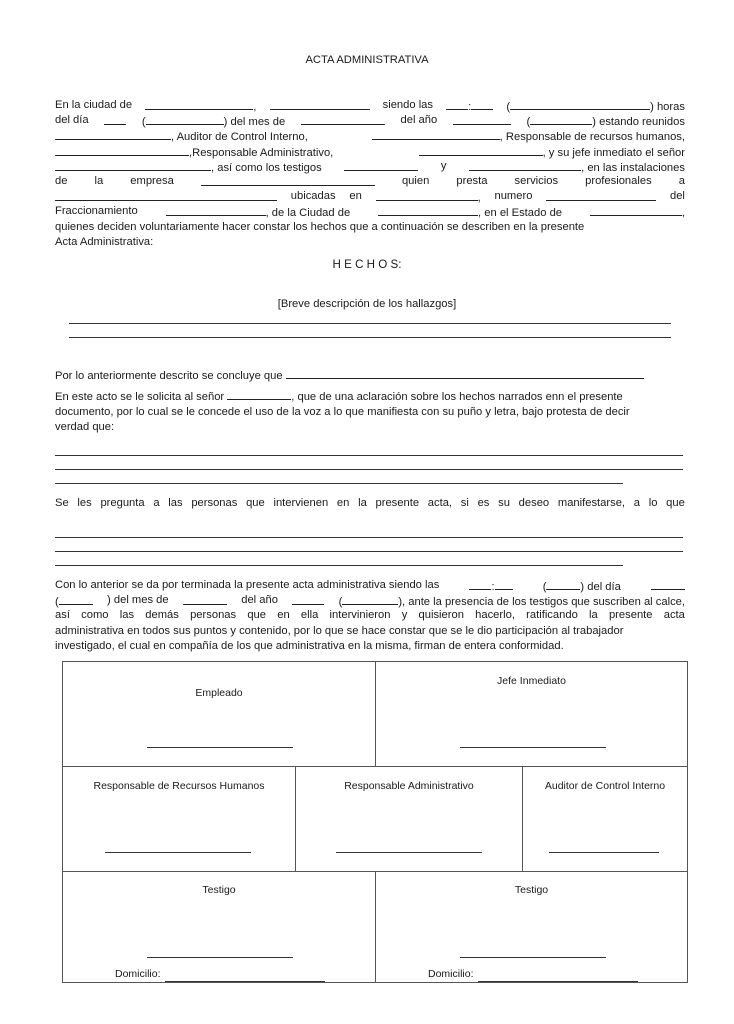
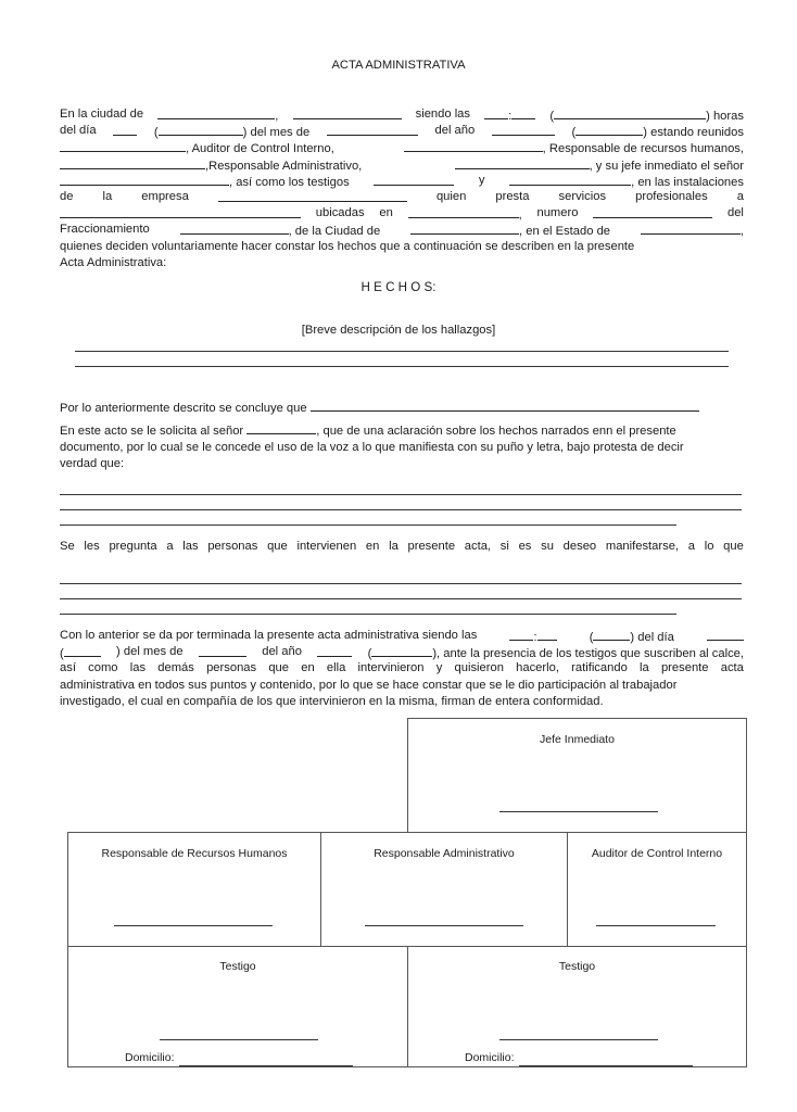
  ACTA ADMINISTRATIVA
  En la ciudad de
  ,
  siendo las
  :
  ( ) horas
  del día
  ( ) del mes de
  del año
  ( ) estando reunidos
  , Auditor de Control Interno,
  , Responsable de recursos humanos,
  ,Responsable Administrativo,
  , y su jefe inmediato el señor
  , así como los testigos
  y
  , en las instalaciones
  de
  la
  empresa
  quien
  presta
  servicios
  profesionales
  a
  ubicadas
  en
  ,
  numero
  del
  Fraccionamiento
  , de la Ciudad de
  , en el Estado de
  ,
  quienes deciden voluntariamente hacer constar los hechos que a continuación se describen en la presente
  Acta Administrativa:
  H E C H O S:
  [Breve descripción de los hallazgos]
  Por lo anteriormente descrito se concluye que
  En este acto se le solicita al señor , que de una aclaración sobre los hechos narrados enn el presente
  documento, por lo cual se le concede el uso de la voz a lo que manifiesta con su puño y letra, bajo protesta de decir
  verdad que:
  Se
  les
  pregunta
  a
  las
  personas
  que
  intervienen
  en
  la
  presente
  acta,
  si
  es
  su
  deseo
  manifestarse,
  a
  lo
  que
  Con lo anterior se da por terminada la presente acta administrativa siendo las
  :
  ( ) del día
  (
  ) del mes de
  del año
  ( ), ante la presencia de los testigos que suscriben al calce,
  así
  como
  las
  demás
  personas
  que
  en
  ella
  intervinieron
  y
  quisieron
  hacerlo,
  ratificando
  la
  presente
  acta
  administrativa en todos sus puntos y contenido, por lo que se hace constar que se le dio participación al trabajador
- investigado, el cual en compañía de los que administrativa en la misma, firman de entera conformidad.
+ investigado, el cual en compañía de los que intervinieron en la misma, firman de entera conformidad.
- Empleado
  Jefe Inmediato
  Responsable de Recursos Humanos
  Responsable Administrativo
  Auditor de Control Interno
  Testigo
  Domicilio:
  Testigo
  Domicilio:
